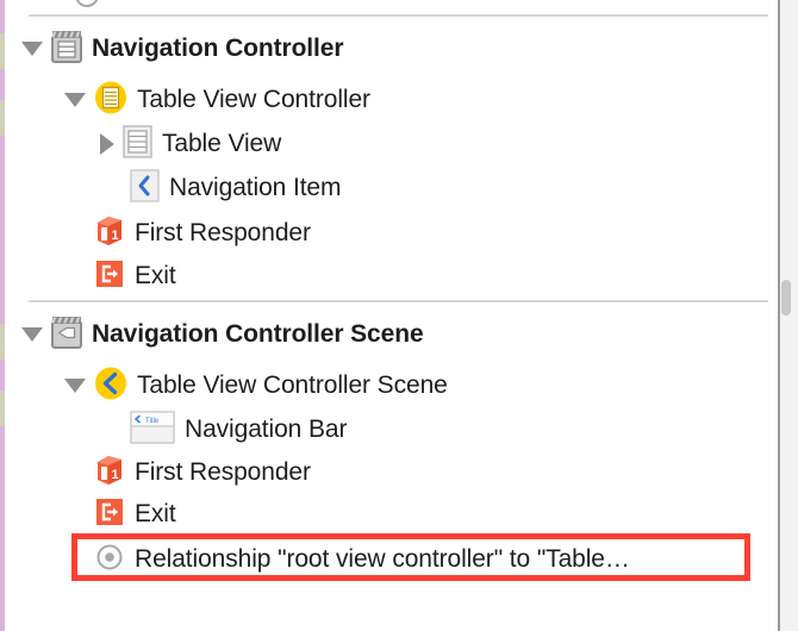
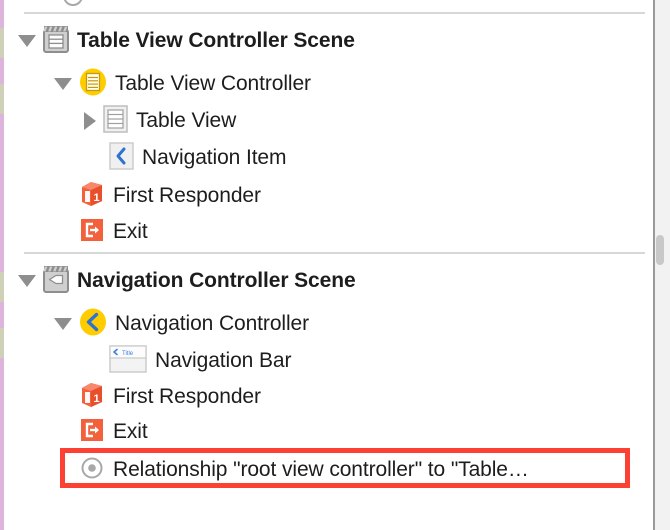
- Navigation Controller
+ Table View Controller Scene
  Table View Controller
  Table View
  Navigation Item
  1
  First Responder
  Exit
  Navigation Controller Scene
- Table View Controller Scene
+ Navigation Controller
  Navigation Bar
  1
  First Responder
  Exit
  Relationship "root view controller" to "Table…
